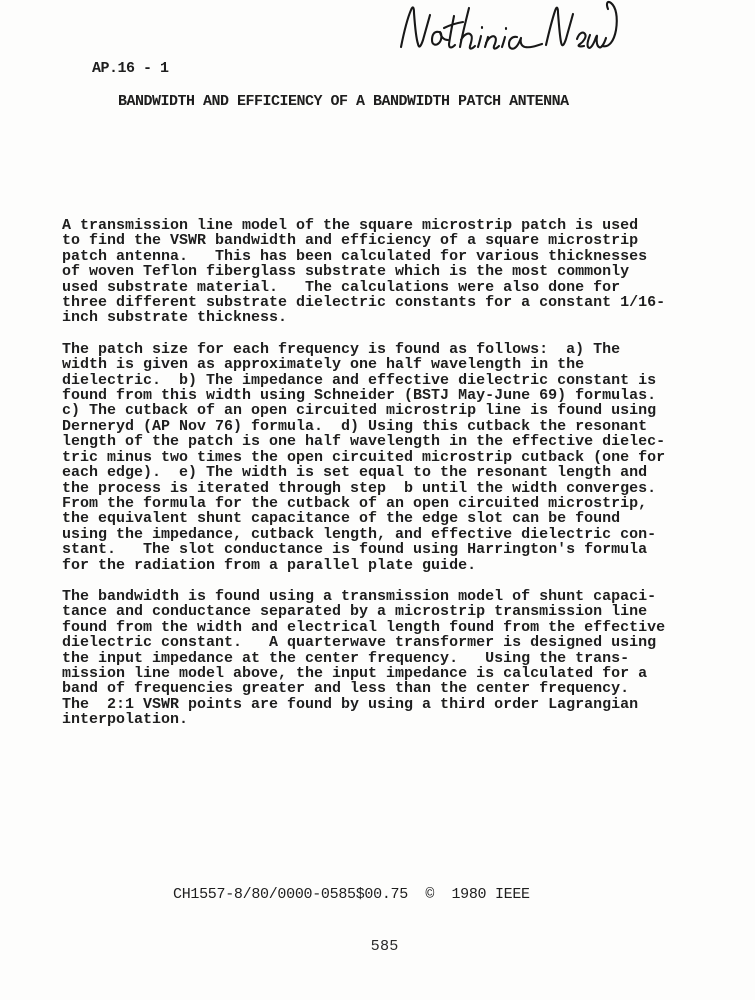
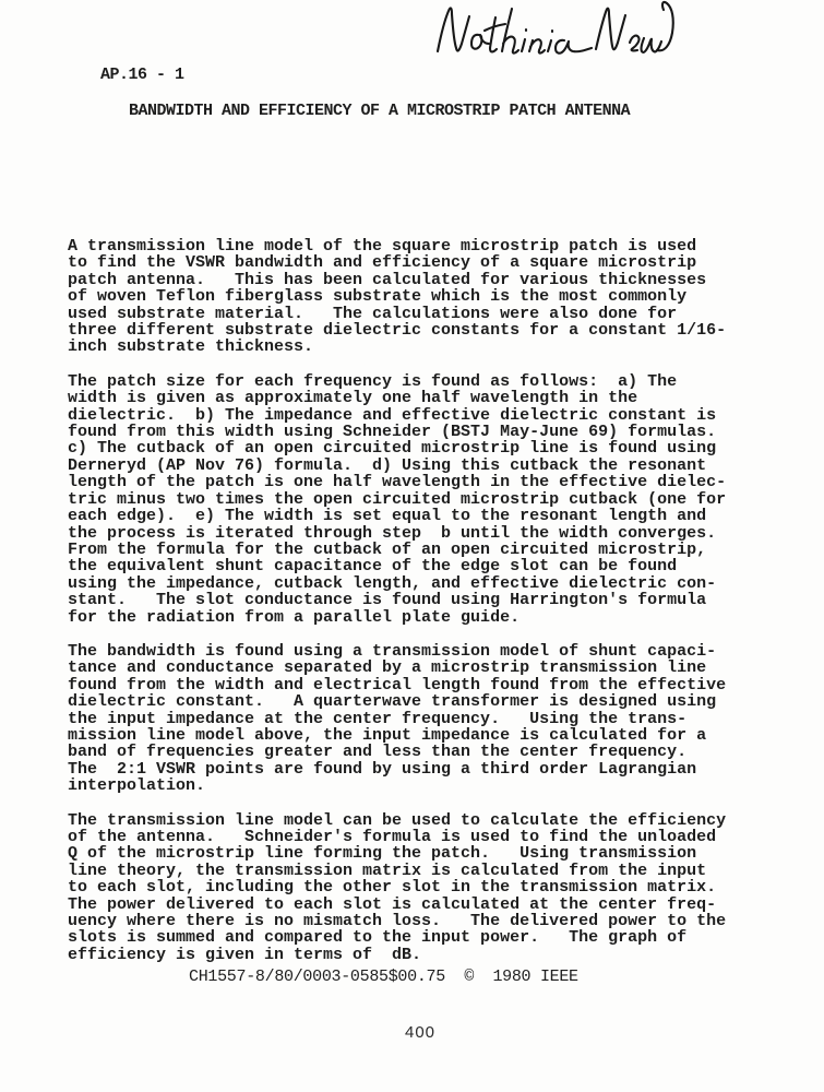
  AP.16 - 1
- BANDWIDTH AND EFFICIENCY OF A BANDWIDTH PATCH ANTENNA
+ BANDWIDTH AND EFFICIENCY OF A MICROSTRIP PATCH ANTENNA
  A transmission line model of the square microstrip patch is used
  to find the VSWR bandwidth and efficiency of a square microstrip
  patch antenna. This has been calculated for various thicknesses
  of woven Teflon fiberglass substrate which is the most commonly
  used substrate material. The calculations were also done for
  three different substrate dielectric constants for a constant 1/16-
  inch substrate thickness.
  The patch size for each frequency is found as follows: a) The
  width is given as approximately one half wavelength in the
  dielectric. b) The impedance and effective dielectric constant is
  found from this width using Schneider (BSTJ May-June 69) formulas.
  c) The cutback of an open circuited microstrip line is found using
  Derneryd (AP Nov 76) formula. d) Using this cutback the resonant
  length of the patch is one half wavelength in the effective dielec-
  tric minus two times the open circuited microstrip cutback (one for
  each edge). e) The width is set equal to the resonant length and
  the process is iterated through step b until the width converges.
  From the formula for the cutback of an open circuited microstrip,
  the equivalent shunt capacitance of the edge slot can be found
  using the impedance, cutback length, and effective dielectric con-
  stant. The slot conductance is found using Harrington's formula
  for the radiation from a parallel plate guide.
  The bandwidth is found using a transmission model of shunt capaci-
  tance and conductance separated by a microstrip transmission line
  found from the width and electrical length found from the effective
  dielectric constant. A quarterwave transformer is designed using
  the input impedance at the center frequency. Using the trans-
  mission line model above, the input impedance is calculated for a
  band of frequencies greater and less than the center frequency.
  The 2:1 VSWR points are found by using a third order Lagrangian
  interpolation.
+ The transmission line model can be used to calculate the efficiency
+ of the antenna. Schneider's formula is used to find the unloaded
+ Q of the microstrip line forming the patch. Using transmission
+ line theory, the transmission matrix is calculated from the input
+ to each slot, including the other slot in the transmission matrix.
+ The power delivered to each slot is calculated at the center freq-
+ uency where there is no mismatch loss. The delivered power to the
+ slots is summed and compared to the input power. The graph of
+ efficiency is given in terms of dB.
- CH1557-8/80/0000-0585$00.75 © 1980 IEEE
+ CH1557-8/80/0003-0585$00.75 © 1980 IEEE
- 585
+ 400
